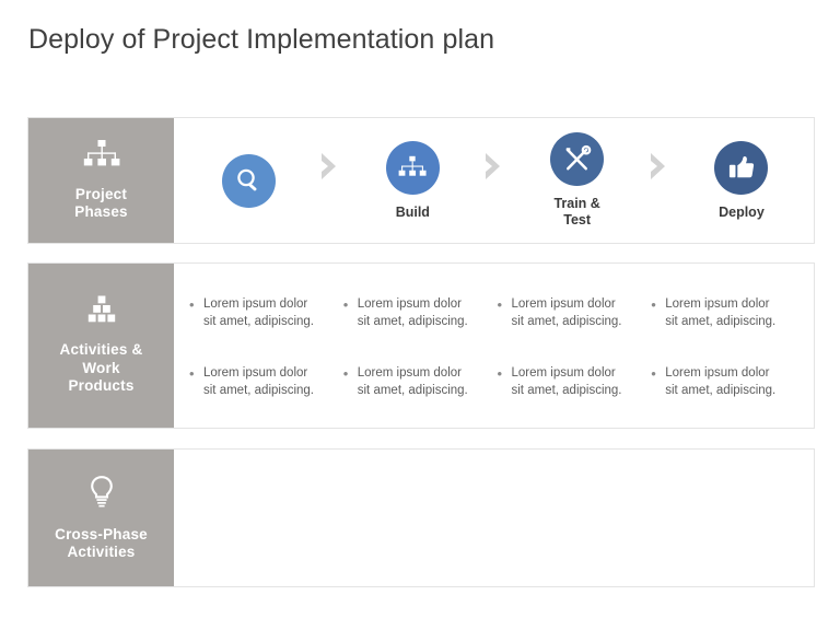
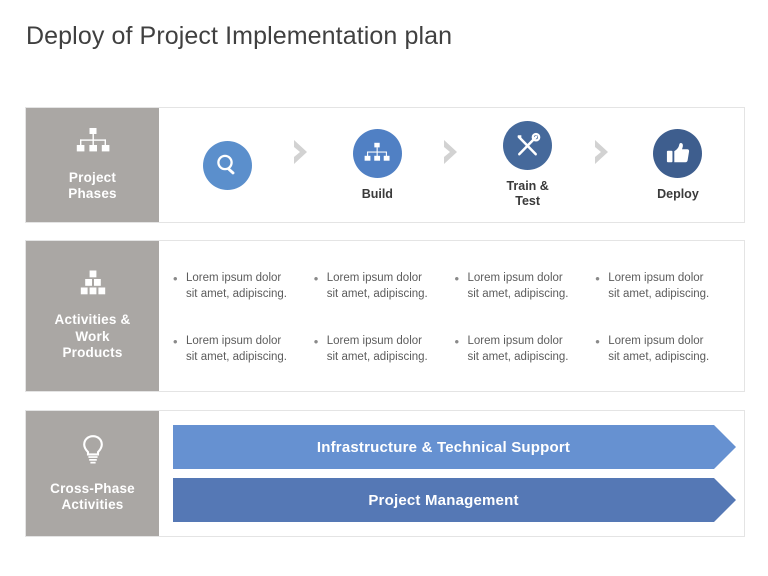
  Deploy of Project Implementation plan
  Project
  Phases
  Build
  Train &
  Test
  Deploy
  Activities &
  Work
  Products
  •
  Lorem ipsum dolor sit amet, adipiscing.
  •
  Lorem ipsum dolor sit amet, adipiscing.
  •
  Lorem ipsum dolor sit amet, adipiscing.
  •
  Lorem ipsum dolor sit amet, adipiscing.
  •
  Lorem ipsum dolor sit amet, adipiscing.
  •
  Lorem ipsum dolor sit amet, adipiscing.
  •
  Lorem ipsum dolor sit amet, adipiscing.
  •
  Lorem ipsum dolor sit amet, adipiscing.
  Cross-Phase
  Activities
+ Infrastructure & Technical Support
+ Project Management
